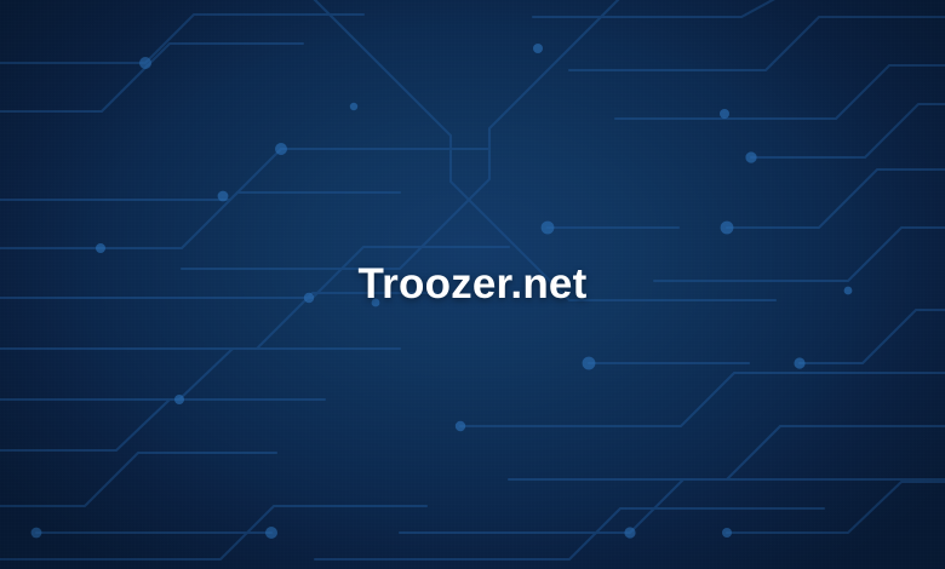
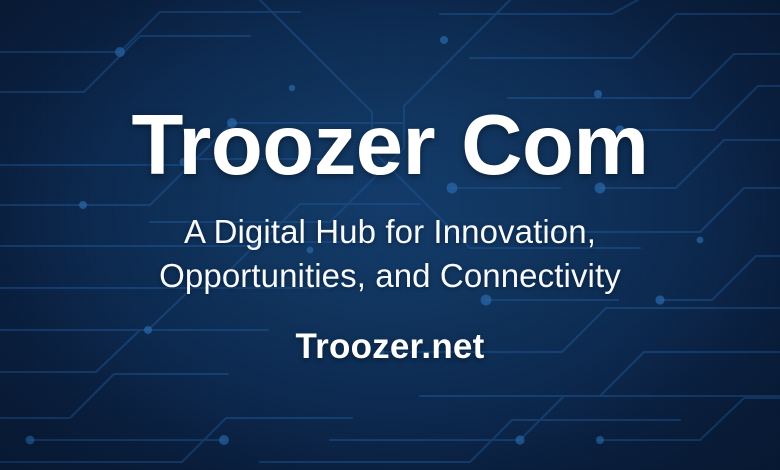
+ Troozer Com
+ A Digital Hub for Innovation,
+ Opportunities, and Connectivity
  Troozer.net
